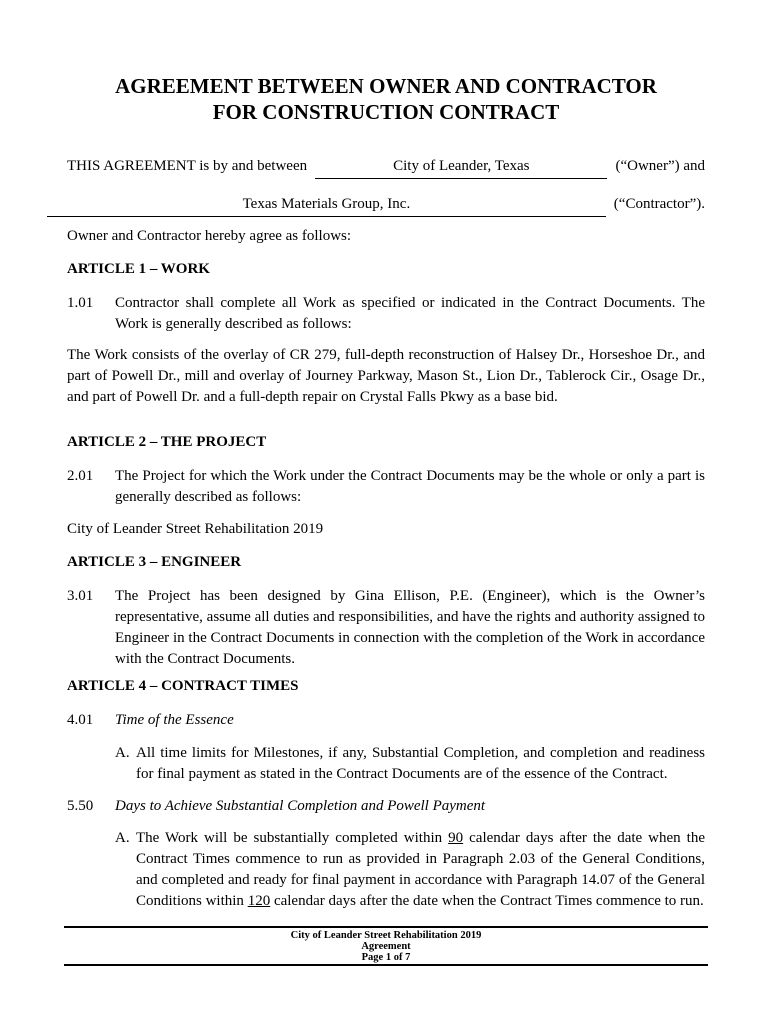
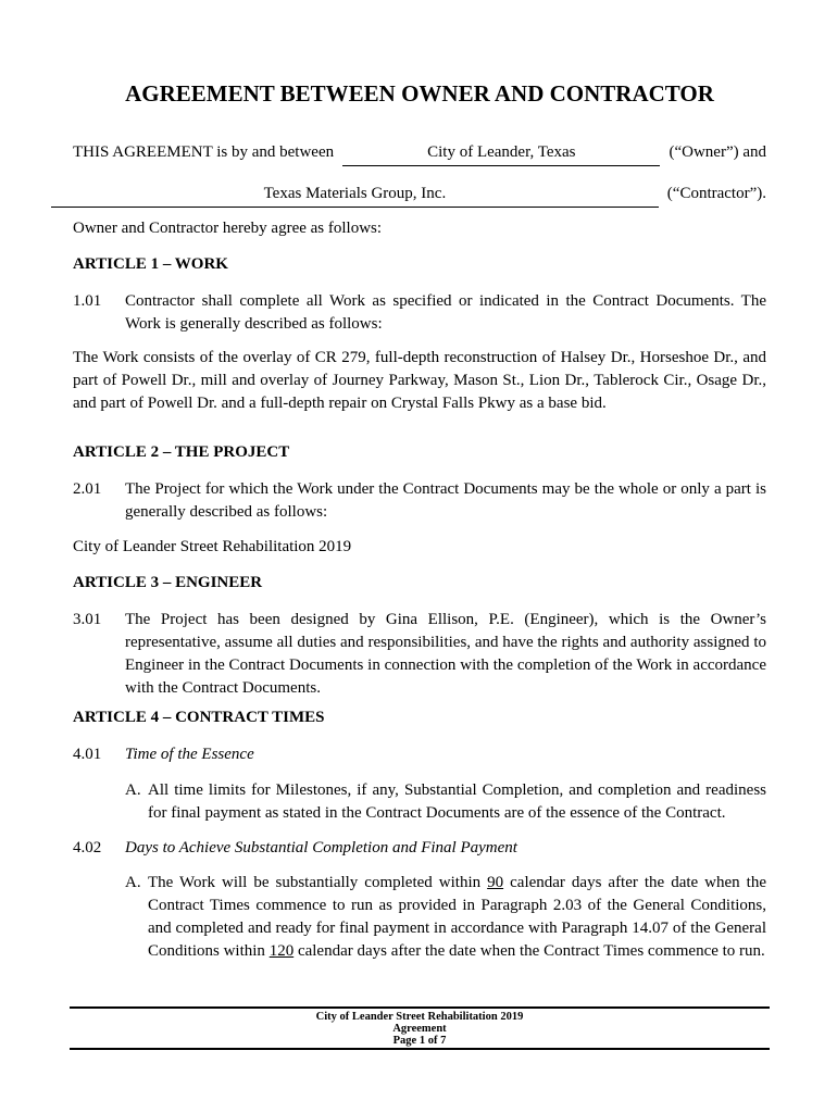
  AGREEMENT BETWEEN OWNER AND CONTRACTOR
- FOR CONSTRUCTION CONTRACT
  THIS AGREEMENT is by and between
  City of Leander, Texas
  (“Owner”) and
  Texas Materials Group, Inc.
  (“Contractor”).
  Owner and Contractor hereby agree as follows:
  ARTICLE 1 – WORK
  1.01
  Contractor shall complete all Work as specified or indicated in the Contract Documents. The Work is generally described as follows:
  The Work consists of the overlay of CR 279, full-depth reconstruction of Halsey Dr., Horseshoe Dr., and part of Powell Dr., mill and overlay of Journey Parkway, Mason St., Lion Dr., Tablerock Cir., Osage Dr., and part of Powell Dr. and a full-depth repair on Crystal Falls Pkwy as a base bid.
  ARTICLE 2 – THE PROJECT
  2.01
  The Project for which the Work under the Contract Documents may be the whole or only a part is generally described as follows:
  City of Leander Street Rehabilitation 2019
  ARTICLE 3 – ENGINEER
  3.01
  The Project has been designed by Gina Ellison, P.E. (Engineer), which is the Owner’s representative, assume all duties and responsibilities, and have the rights and authority assigned to Engineer in the Contract Documents in connection with the completion of the Work in accordance with the Contract Documents.
  ARTICLE 4 – CONTRACT TIMES
  4.01
  Time of the Essence
  A.
  All time limits for Milestones, if any, Substantial Completion, and completion and readiness for final payment as stated in the Contract Documents are of the essence of the Contract.
- 5.50
+ 4.02
- Days to Achieve Substantial Completion and Powell Payment
+ Days to Achieve Substantial Completion and Final Payment
  A.
  The Work will be substantially completed within 90 calendar days after the date when the Contract Times commence to run as provided in Paragraph 2.03 of the General Conditions, and completed and ready for final payment in accordance with Paragraph 14.07 of the General Conditions within 120 calendar days after the date when the Contract Times commence to run.
  City of Leander Street Rehabilitation 2019
  Agreement
  Page 1 of 7
